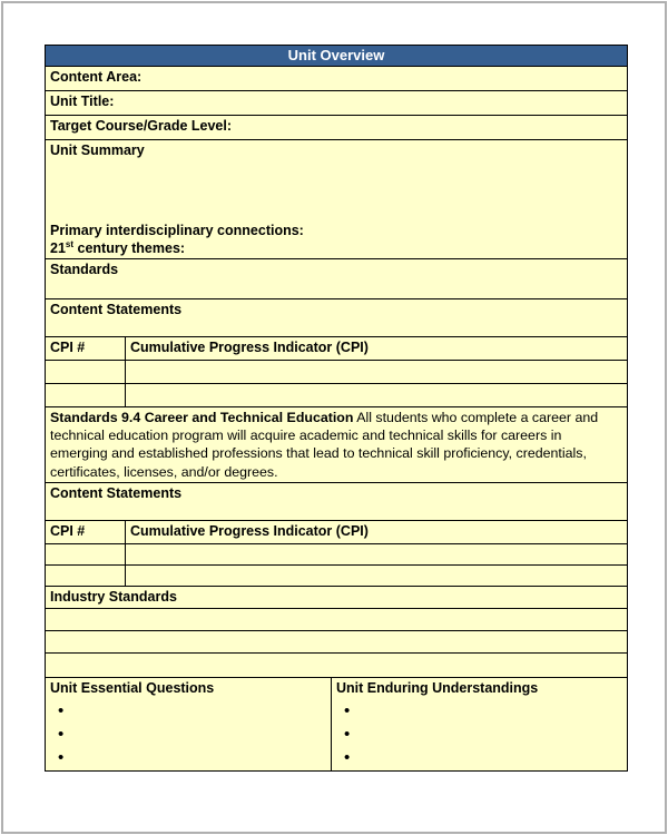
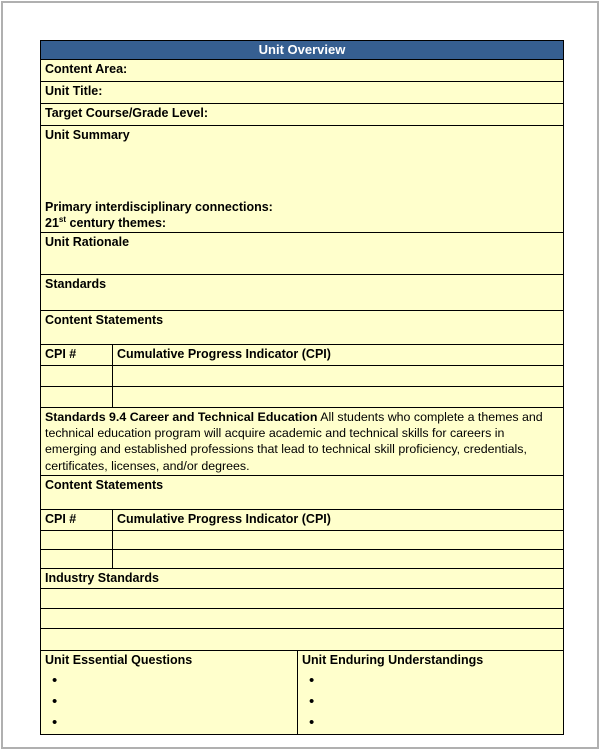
  Unit Overview
  Content Area:
  Unit Title:
  Target Course/Grade Level:
  Unit Summary Primary interdisciplinary connections: 21st century themes:
+ Unit Rationale
  Standards
  Content Statements
  CPI #	Cumulative Progress Indicator (CPI)
- Standards 9.4 Career and Technical Education All students who complete a career and technical education program will acquire academic and technical skills for careers in emerging and established professions that lead to technical skill proficiency, credentials, certificates, licenses, and/or degrees.
+ Standards 9.4 Career and Technical Education All students who complete a themes and technical education program will acquire academic and technical skills for careers in emerging and established professions that lead to technical skill proficiency, credentials, certificates, licenses, and/or degrees.
  Content Statements
  CPI #	Cumulative Progress Indicator (CPI)
  Industry Standards
  Unit Essential Questions • • •	Unit Enduring Understandings • • •
